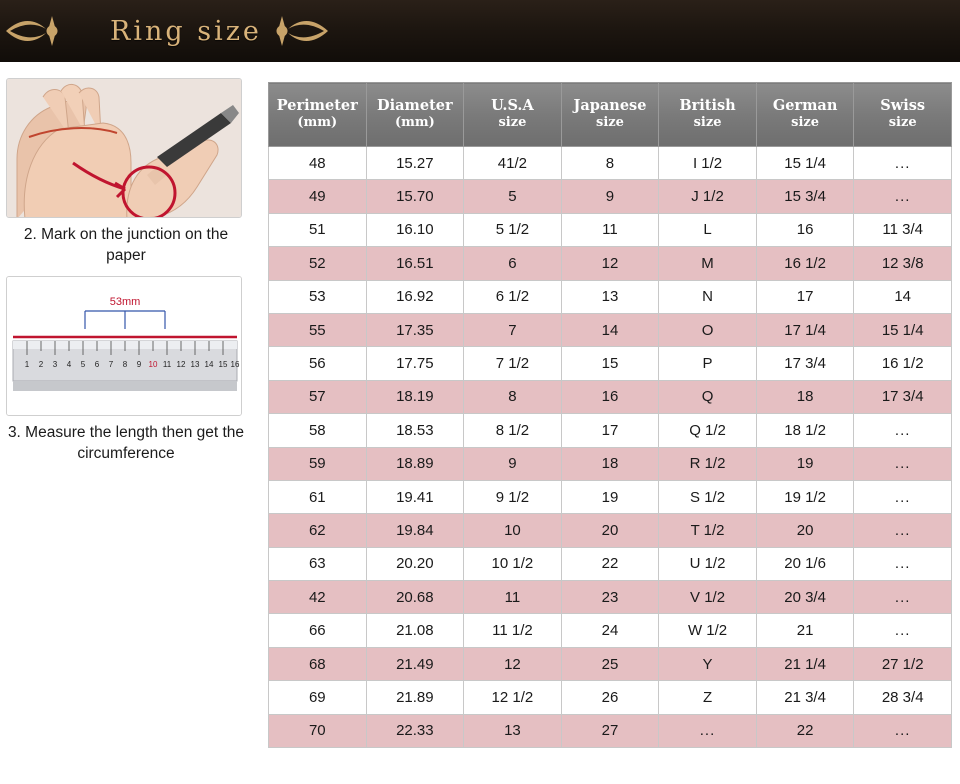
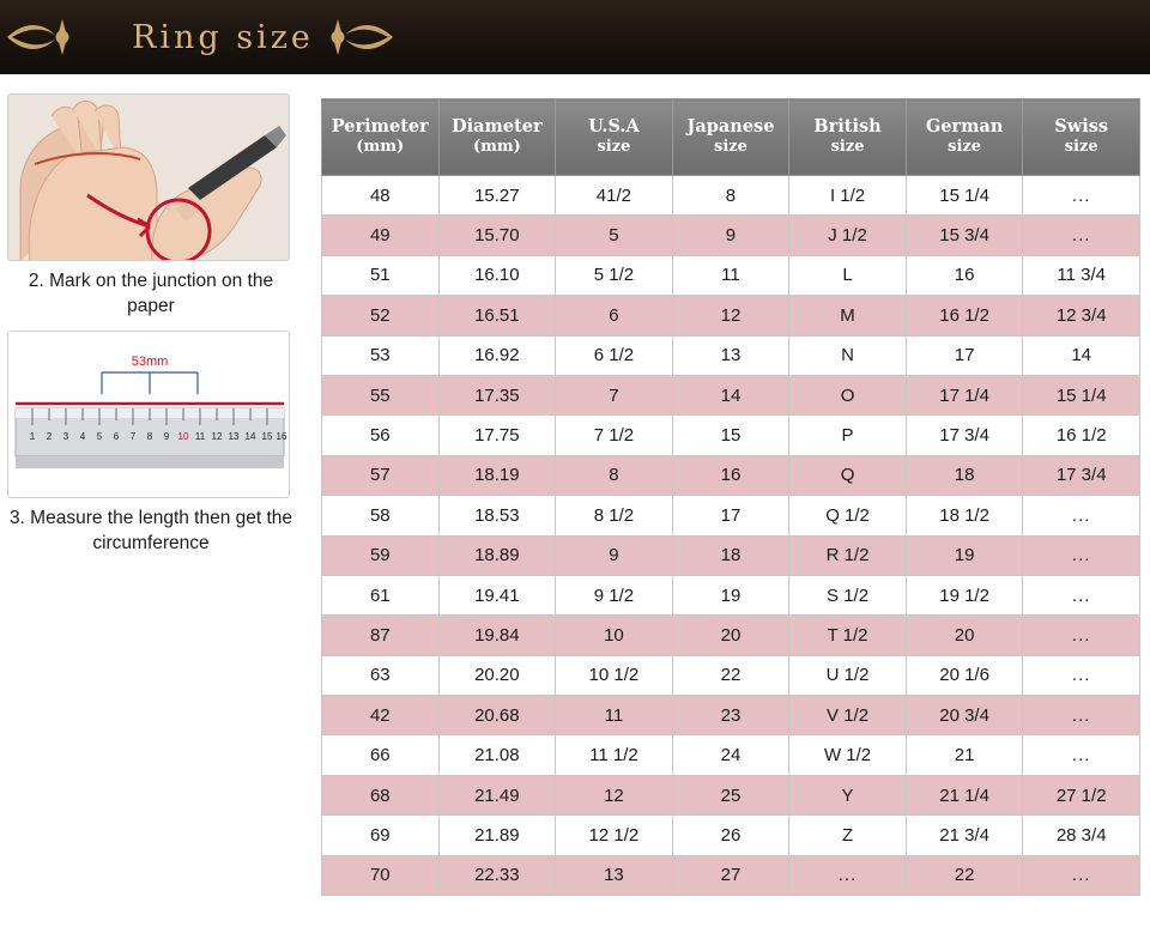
  Ring size
  2. Mark on the junction on the paper
  53mm
  1
  2
  3
  4
  5
  6
  7
  8
  9
  10
  11
  12
  13
  14
  15
  16
  3. Measure the length then get the circumference
  Perimeter (mm)	Diameter (mm)	U.S.A size	Japanese size	British size	German size	Swiss size
  48	15.27	41/2	8	I 1/2	15 1/4	...
  49	15.70	5	9	J 1/2	15 3/4	...
  51	16.10	5 1/2	11	L	16	11 3/4
- 52	16.51	6	12	M	16 1/2	12 3/8
+ 52	16.51	6	12	M	16 1/2	12 3/4
  53	16.92	6 1/2	13	N	17	14
  55	17.35	7	14	O	17 1/4	15 1/4
  56	17.75	7 1/2	15	P	17 3/4	16 1/2
  57	18.19	8	16	Q	18	17 3/4
  58	18.53	8 1/2	17	Q 1/2	18 1/2	...
  59	18.89	9	18	R 1/2	19	...
  61	19.41	9 1/2	19	S 1/2	19 1/2	...
- 62	19.84	10	20	T 1/2	20	...
+ 87	19.84	10	20	T 1/2	20	...
  63	20.20	10 1/2	22	U 1/2	20 1/6	...
  42	20.68	11	23	V 1/2	20 3/4	...
  66	21.08	11 1/2	24	W 1/2	21	...
  68	21.49	12	25	Y	21 1/4	27 1/2
  69	21.89	12 1/2	26	Z	21 3/4	28 3/4
  70	22.33	13	27	...	22	...
